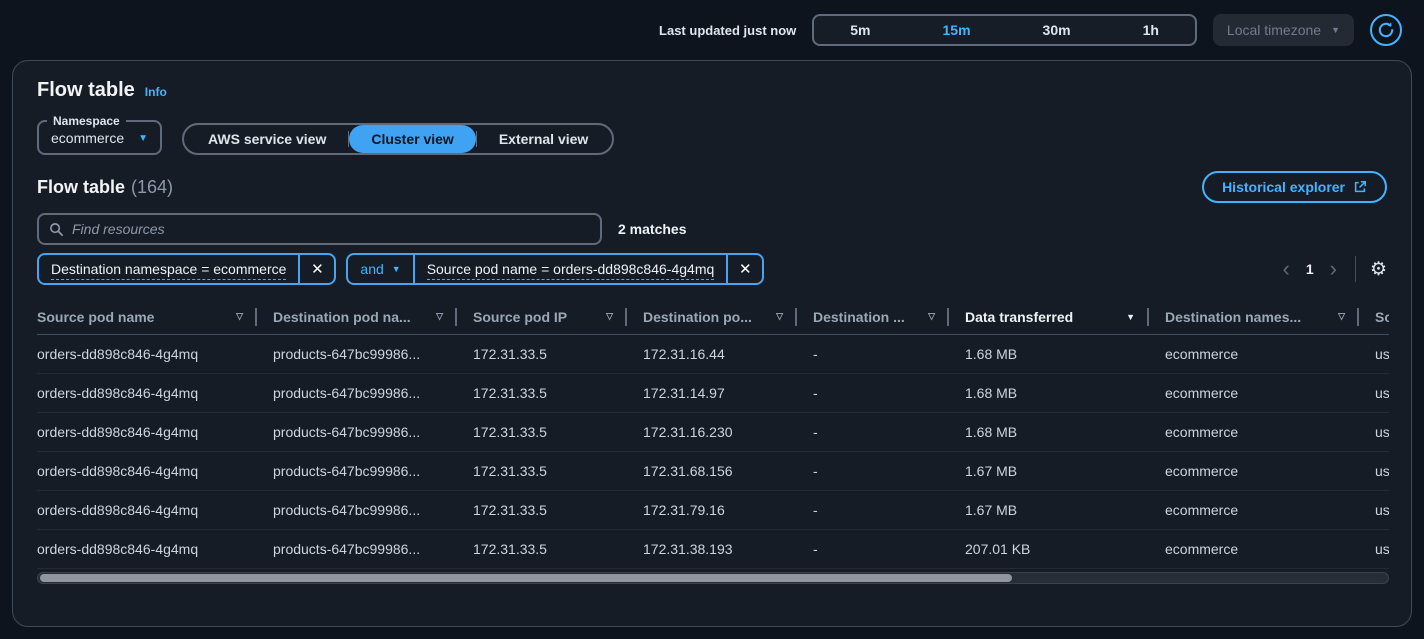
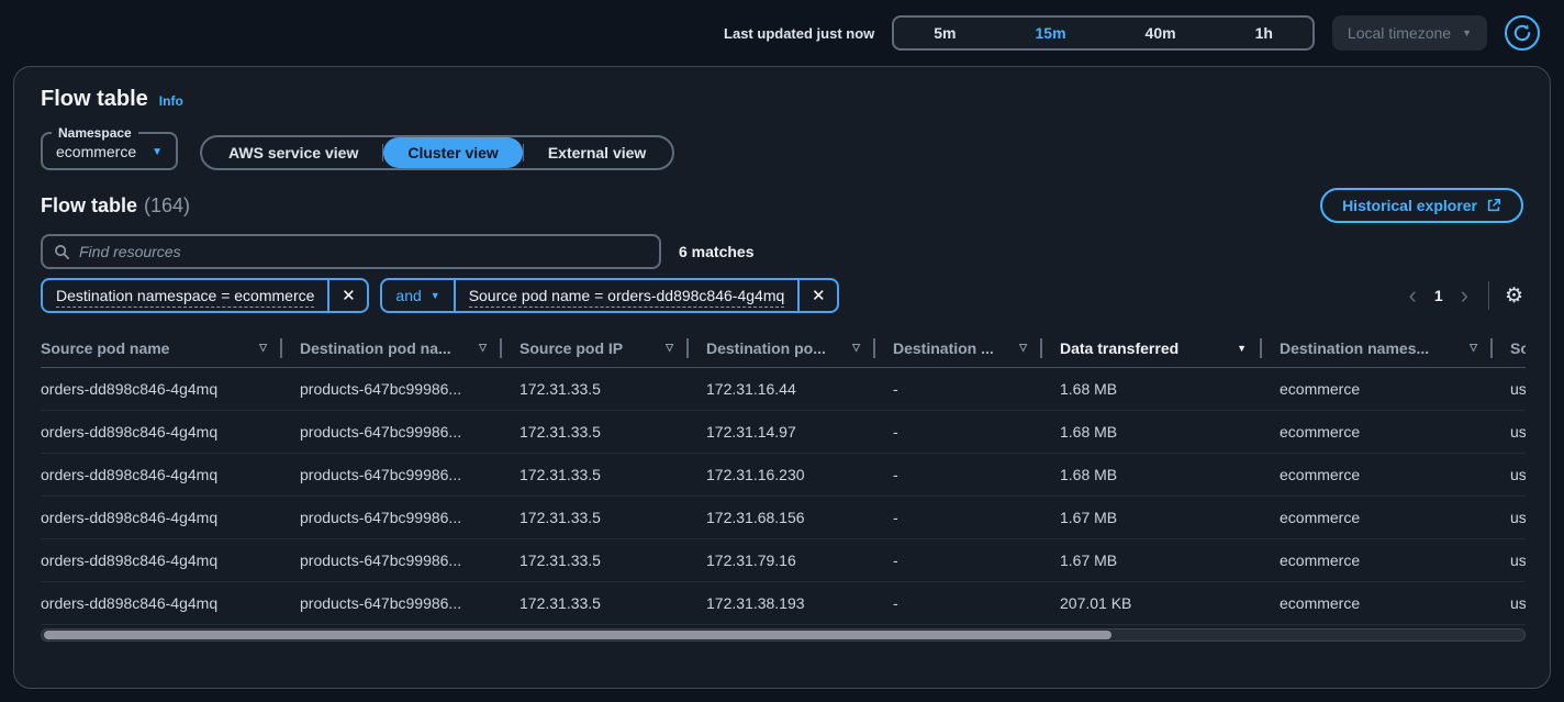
  Last updated just now
  5m
  15m
- 30m
+ 40m
  1h
  Local timezone
  ▼
  Flow table
  Info
  Namespace
  ecommerce
  ▼
  AWS service view
  Cluster view
  External view
  Flow table (164)
  Historical explorer
  Find resources
- 2 matches
+ 6 matches
  Destination namespace = ecommerce
  ✕
  and
  ▼
  Source pod name = orders-dd898c846-4g4mq
  ✕
  ‹
  1
  ›
  ⚙
  Source pod name
  ▽
  Destination pod na...
  ▽
  Source pod IP
  ▽
  Destination po...
  ▽
  Destination ...
  ▽
  Data transferred
  ▼
  Destination names...
  ▽
  orders-dd898c846-4g4mq
  products-647bc99986...
  172.31.33.5
  172.31.16.44
  -
  1.68 MB
  ecommerce
  orders-dd898c846-4g4mq
  products-647bc99986...
  172.31.33.5
  172.31.14.97
  -
  1.68 MB
  ecommerce
  orders-dd898c846-4g4mq
  products-647bc99986...
  172.31.33.5
  172.31.16.230
  -
  1.68 MB
  ecommerce
  orders-dd898c846-4g4mq
  products-647bc99986...
  172.31.33.5
  172.31.68.156
  -
  1.67 MB
  ecommerce
  orders-dd898c846-4g4mq
  products-647bc99986...
  172.31.33.5
  172.31.79.16
  -
  1.67 MB
  ecommerce
  orders-dd898c846-4g4mq
  products-647bc99986...
  172.31.33.5
  172.31.38.193
  -
  207.01 KB
  ecommerce
